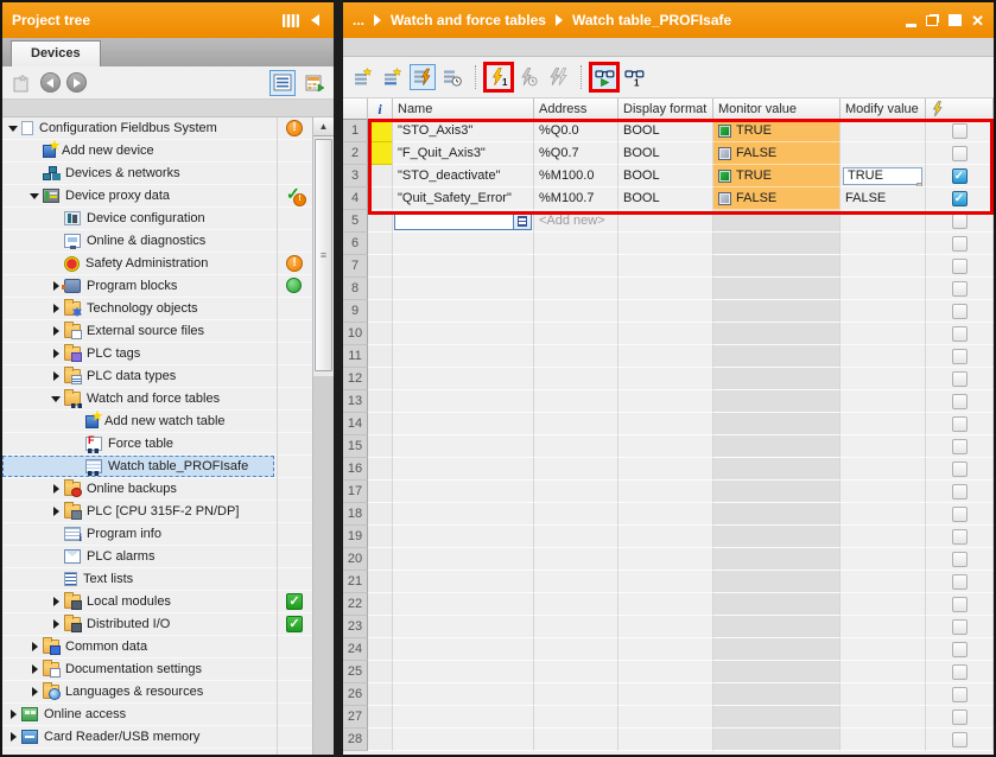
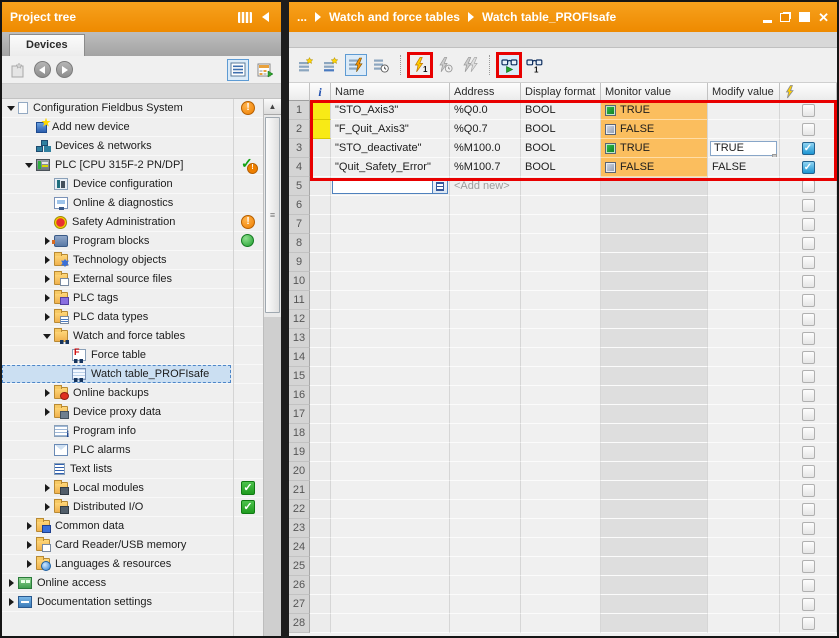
  Project tree
  Devices
  Configuration Fieldbus System
  Add new device
  Devices & networks
- Device proxy data
+ PLC [CPU 315F-2 PN/DP]
  Device configuration
  Online & diagnostics
  Safety Administration
  Program blocks
  Technology objects
  External source files
  PLC tags
  PLC data types
  Watch and force tables
- Add new watch table
  Force table
  Watch table_PROFIsafe
  Online backups
- PLC [CPU 315F-2 PN/DP]
+ Device proxy data
  Program info
  PLC alarms
  Text lists
  Local modules
  Distributed I/O
  Common data
- Documentation settings
+ Card Reader/USB memory
  Languages & resources
  Online access
- Card Reader/USB memory
+ Documentation settings
  ▲
  ≡
  ...
  Watch and force tables
  Watch table_PROFIsafe
  ✕
  1
  1
  i
  Name
  Address
  Display format
  Monitor value
  Modify value
  1
  "STO_Axis3"
  %Q0.0
  BOOL
  TRUE
  2
  "F_Quit_Axis3"
  %Q0.7
  BOOL
  FALSE
  3
  "STO_deactivate"
  %M100.0
  BOOL
  TRUE
  TRUE
  4
  "Quit_Safety_Error"
  %M100.7
  BOOL
  FALSE
  FALSE
  5
  <Add new>
  6
  7
  8
  9
  10
  11
  12
  13
  14
  15
  16
  17
  18
  19
  20
  21
  22
  23
  24
  25
  26
  27
  28
